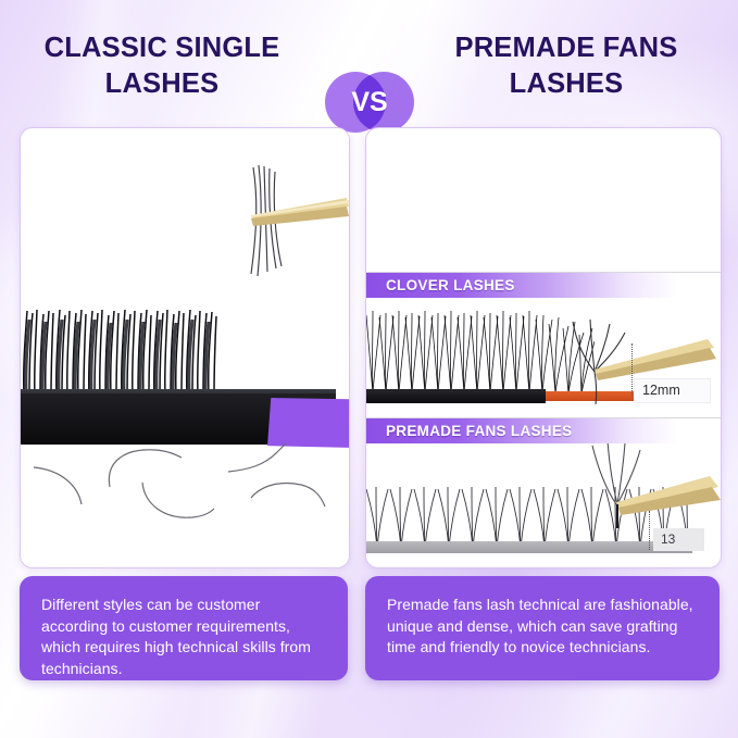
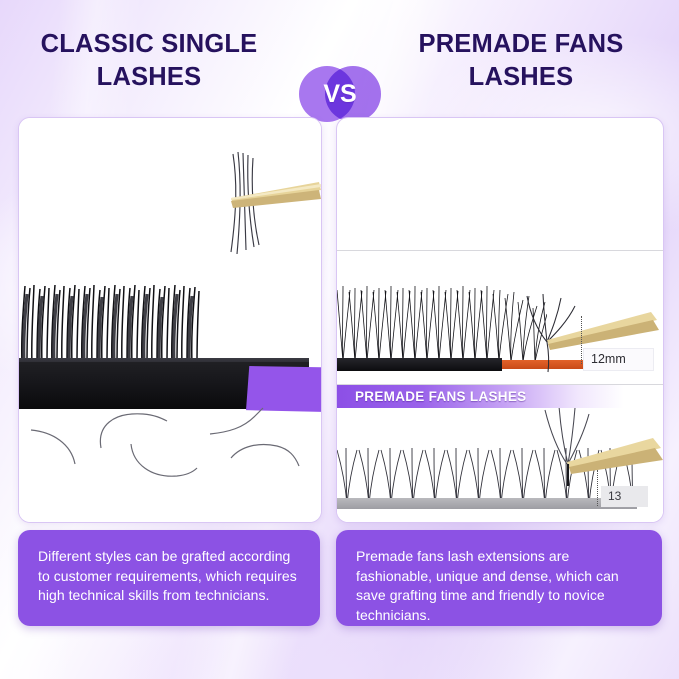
  CLASSIC SINGLE LASHES
  PREMADE FANS LASHES
  VS
- CLOVER LASHES
  12mm
  PREMADE FANS LASHES
  13
- Different styles can be customer according to customer requirements, which requires high technical skills from technicians.
+ Different styles can be grafted according to customer requirements, which requires high technical skills from technicians.
- Premade fans lash technical are fashionable, unique and dense, which can save grafting time and friendly to novice technicians.
+ Premade fans lash extensions are fashionable, unique and dense, which can save grafting time and friendly to novice technicians.
